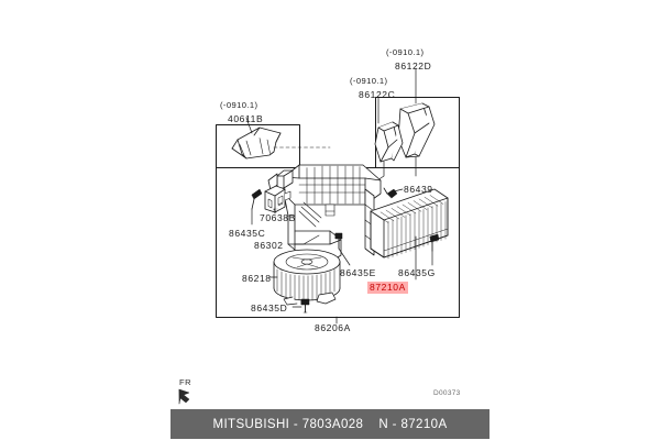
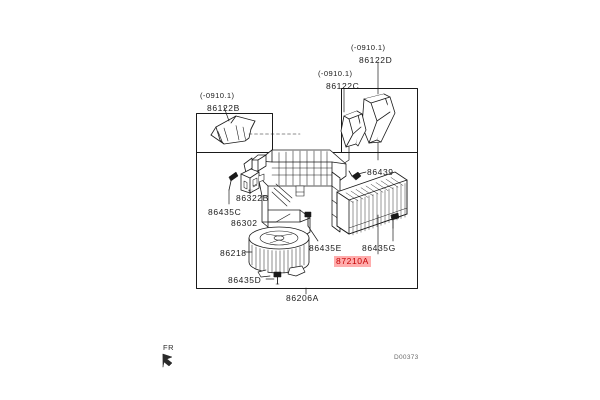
  (-0910.1)
- 40611B
+ 86122B
  (-0910.1)
  86122C
  (-0910.1)
  86122D
- 70638B
+ 86322B
  86435C
  86302
  86218
  86435D
  86435E
  86439
  86435G
  87210A
  86206A
  FR
- MITSUBISHI - 7803A028 N - 87210A
